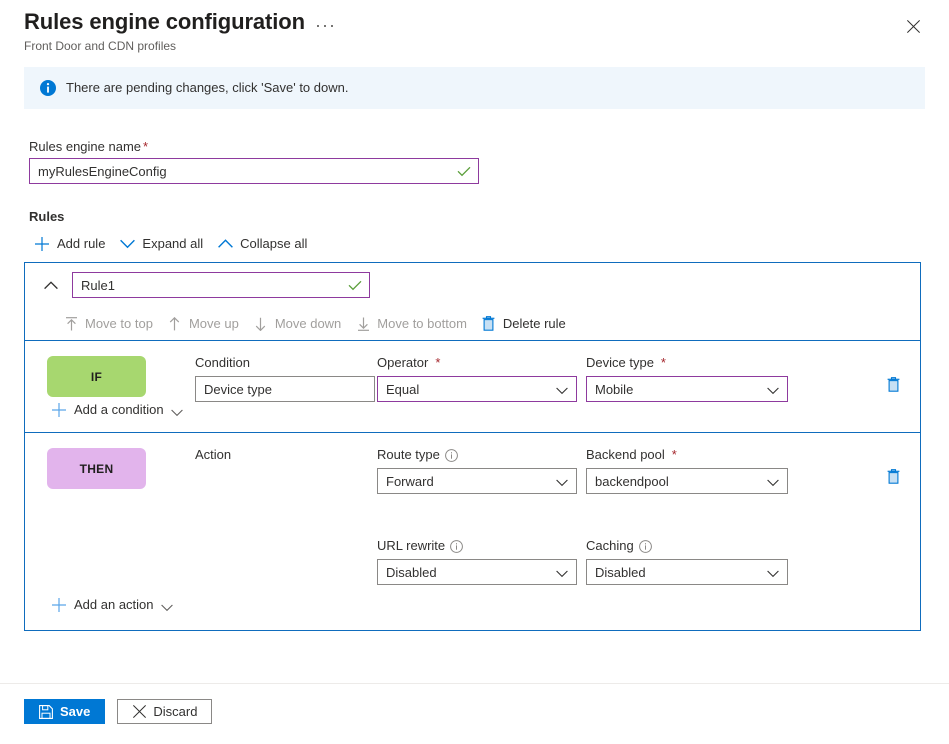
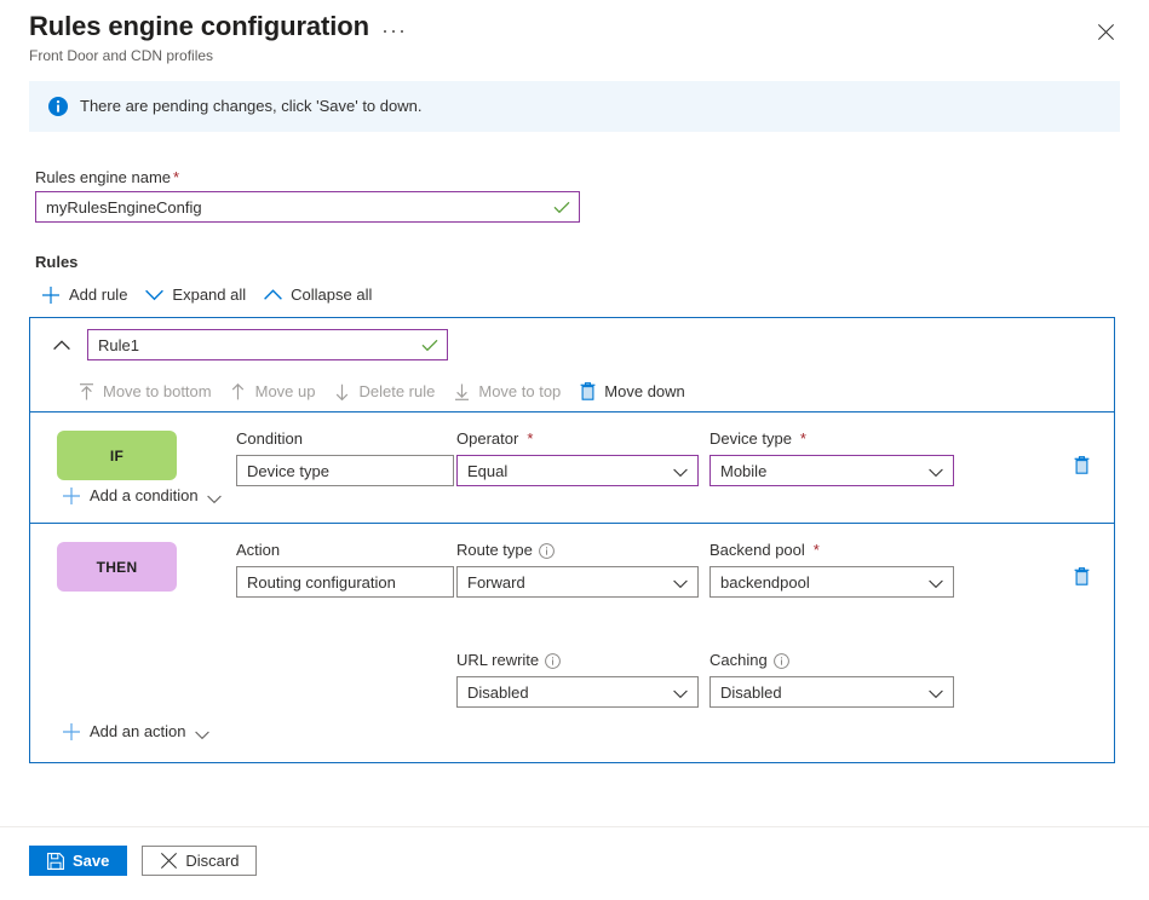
  Rules engine configuration
  ···
  Front Door and CDN profiles
  There are pending changes, click 'Save' to down.
  Rules engine name *
  myRulesEngineConfig
  Rules
  Add rule
  Expand all
  Collapse all
  Rule1
- Move to top
+ Move to bottom
  Move up
- Move down
+ Delete rule
- Move to bottom
+ Move to top
- Delete rule
+ Move down
  IF
  Condition
  Device type
  Operator
  *
  Equal
  Device type
  *
  Mobile
  Add a condition
  THEN
  Action
+ Routing configuration
  Route type
  Forward
  Backend pool
  *
  backendpool
  URL rewrite
  Disabled
  Caching
  Disabled
  Add an action
  Save
  Discard
